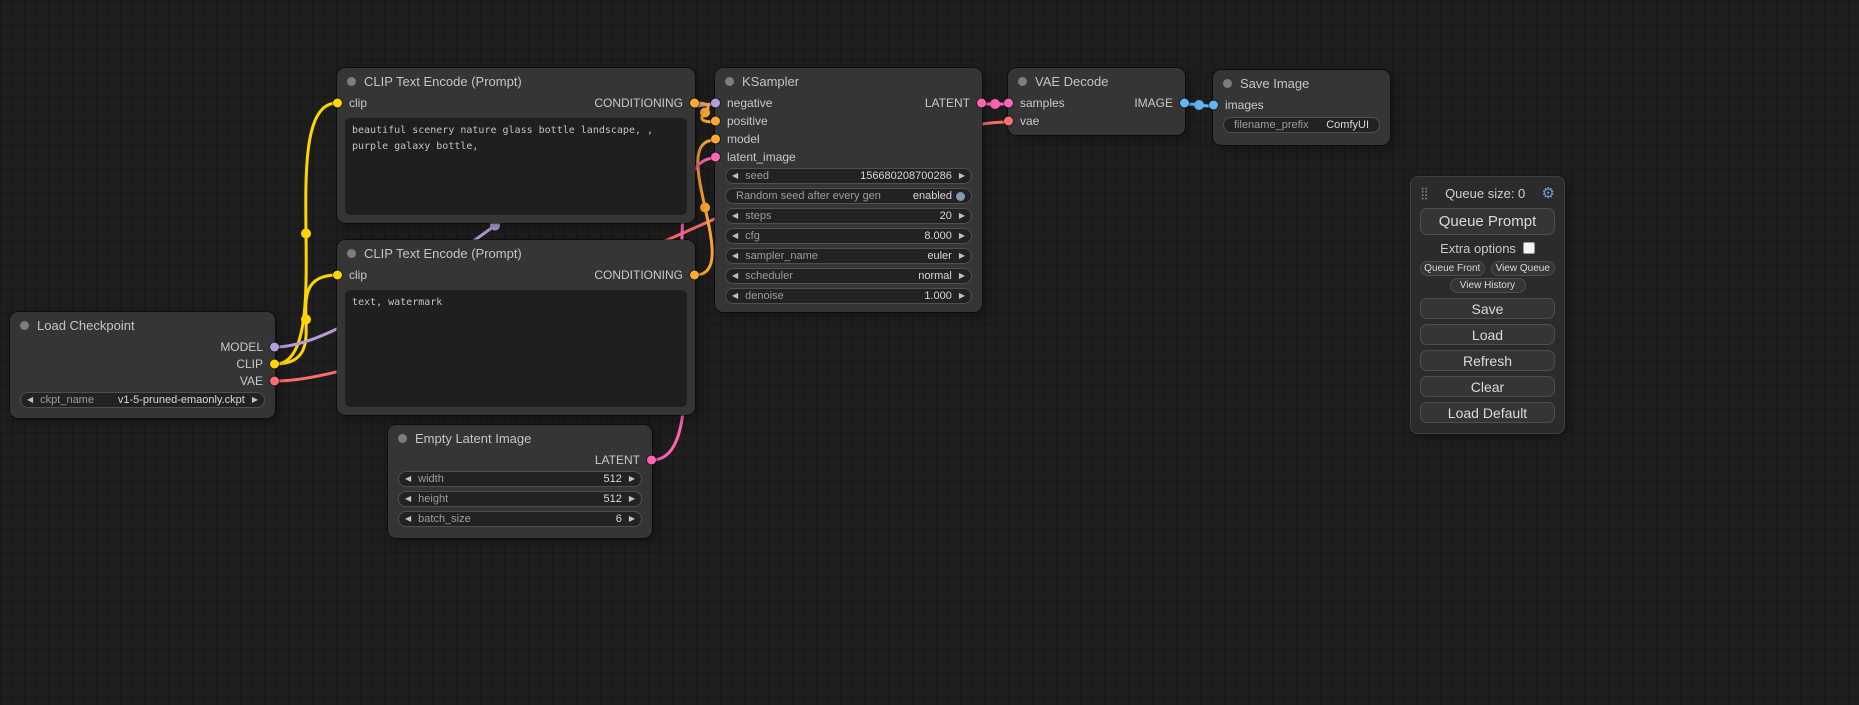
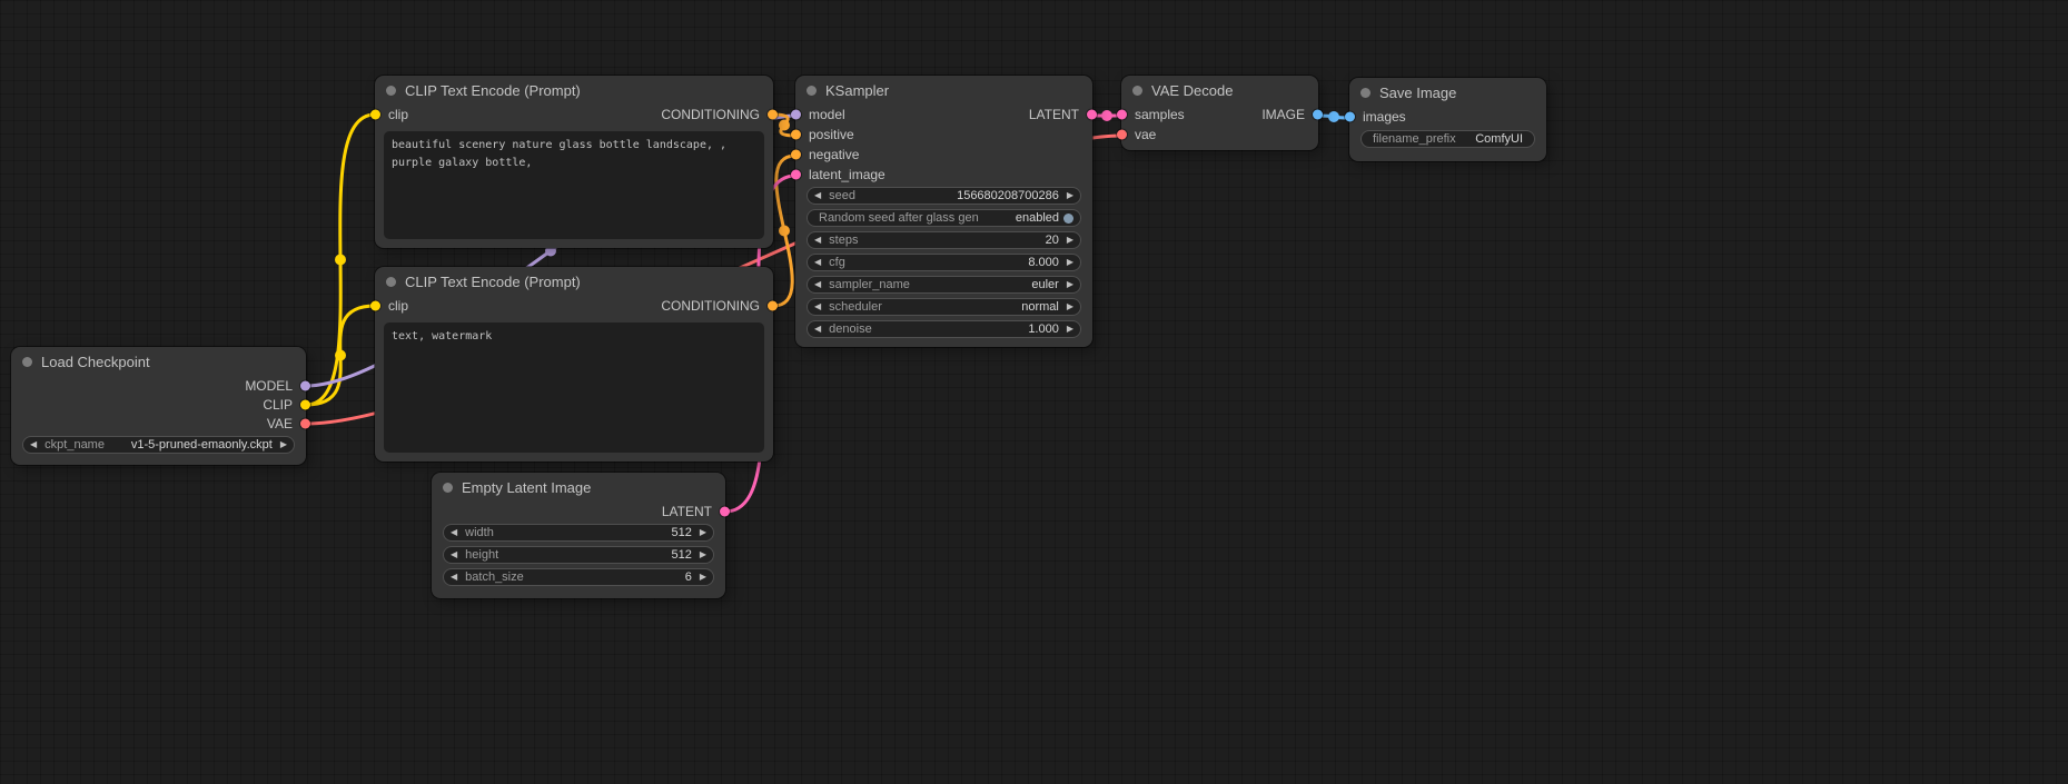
  CLIP Text Encode (Prompt)
  clip
  CONDITIONING
  beautiful scenery nature glass bottle landscape, , purple galaxy bottle,
  CLIP Text Encode (Prompt)
  clip
  CONDITIONING
  text, watermark
  Load Checkpoint
  MODEL
  CLIP
  VAE
  ◀
  ckpt_name
  v1-5-pruned-emaonly.ckpt
  ▶
  Empty Latent Image
  LATENT
  ◀
  width
  512
  ▶
  ◀
  height
  512
  ▶
  ◀
  batch_size
  6
  ▶
  KSampler
- negative
+ model
  LATENT
  positive
- model
+ negative
  latent_image
  ◀
  seed
  156680208700286
  ▶
- Random seed after every gen
+ Random seed after glass gen
  enabled
  ◀
  steps
  20
  ▶
  ◀
  cfg
  8.000
  ▶
  ◀
  sampler_name
  euler
  ▶
  ◀
  scheduler
  normal
  ▶
  ◀
  denoise
  1.000
  ▶
  VAE Decode
  samples
  IMAGE
  vae
  Save Image
  images
  filename_prefix
  ComfyUI
- ⣿
- Queue size: 0
- ⚙
- Queue Prompt
- Extra options
- Queue Front
- View Queue
- View History
- Save
- Load
- Refresh
- Clear
- Load Default
